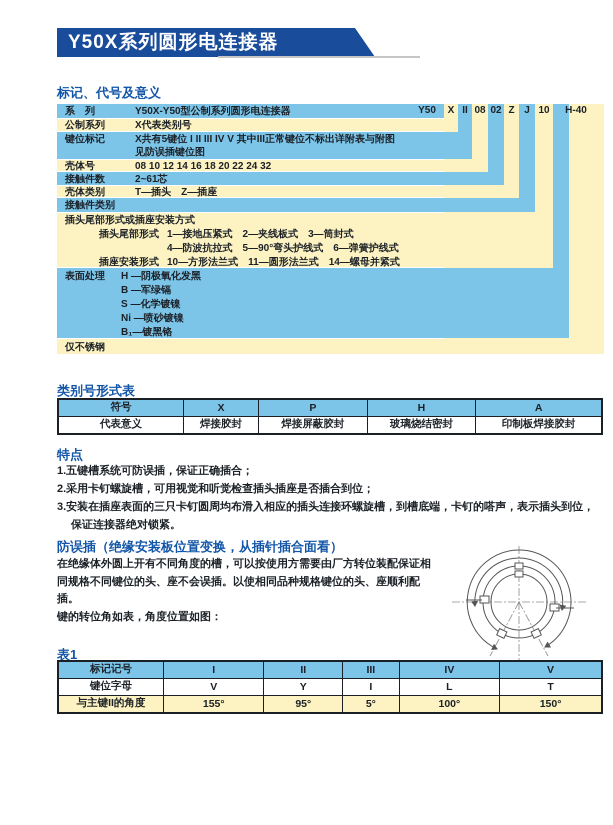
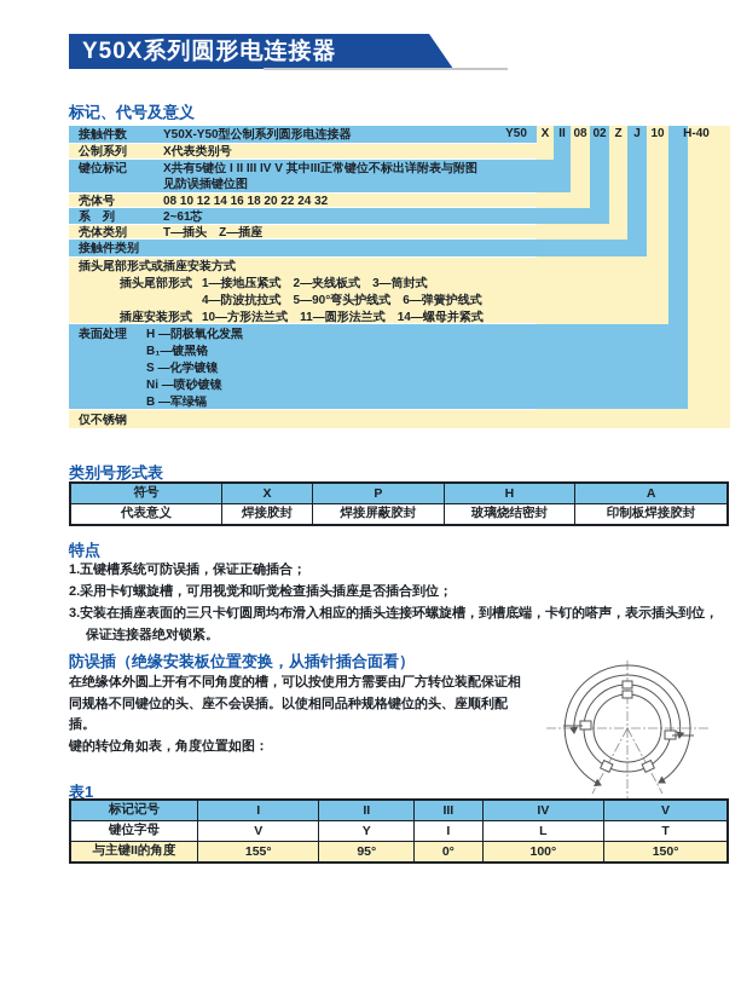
  Y50X系列圆形电连接器
  标记、代号及意义
  Y50
  X
  II
  08
  02
  Z
  J
  10
  H-40
- 系 列
+ 接触件数
  Y50X-Y50型公制系列圆形电连接器
  公制系列
  X代表类别号
  键位标记
  X共有5键位 I II III IV V 其中III正常键位不标出详附表与附图
  见防误插键位图
  壳体号
  08 10 12 14 16 18 20 22 24 32
- 接触件数
+ 系 列
  2~61芯
  壳体类别
  T—插头 Z—插座
  接触件类别
  插头尾部形式或插座安装方式
  插头尾部形式
  1—接地压紧式 2—夹线板式 3—筒封式
  4—防波抗拉式 5—90°弯头护线式 6—弹簧护线式
  插座安装形式
  10—方形法兰式 11—圆形法兰式 14—螺母并紧式
  表面处理
  H —阴极氧化发黑
- B —军绿镉
+ B₁—镀黑铬
  S —化学镀镍
  Ni —喷砂镀镍
- B₁—镀黑铬
+ B —军绿镉
  仅不锈钢
  类别号形式表
  符号	X	P	H	A
  代表意义	焊接胶封	焊接屏蔽胶封	玻璃烧结密封	印制板焊接胶封
  特点
  1.五键槽系统可防误插，保证正确插合；
  2.采用卡钉螺旋槽，可用视觉和听觉检查插头插座是否插合到位；
  3.安装在插座表面的三只卡钉圆周均布滑入相应的插头连接环螺旋槽，到槽底端，卡钉的嗒声，表示插头到位，保证连接器绝对锁紧。
  防误插（绝缘安装板位置变换，从插针插合面看）
  在绝缘体外圆上开有不同角度的槽，可以按使用方需要由厂方转位装配保证相同规格不同键位的头、座不会误插。以使相同品种规格键位的头、座顺利配插。
  键的转位角如表，角度位置如图：
  表1
  标记记号	I	II	III	IV	V
  键位字母	V	Y	I	L	T
- 与主键II的角度	155°	95°	5°	100°	150°
+ 与主键II的角度	155°	95°	0°	100°	150°
